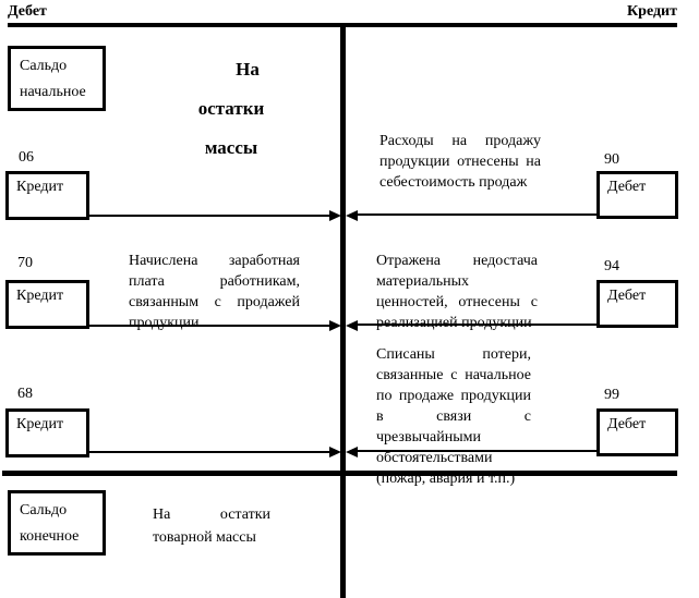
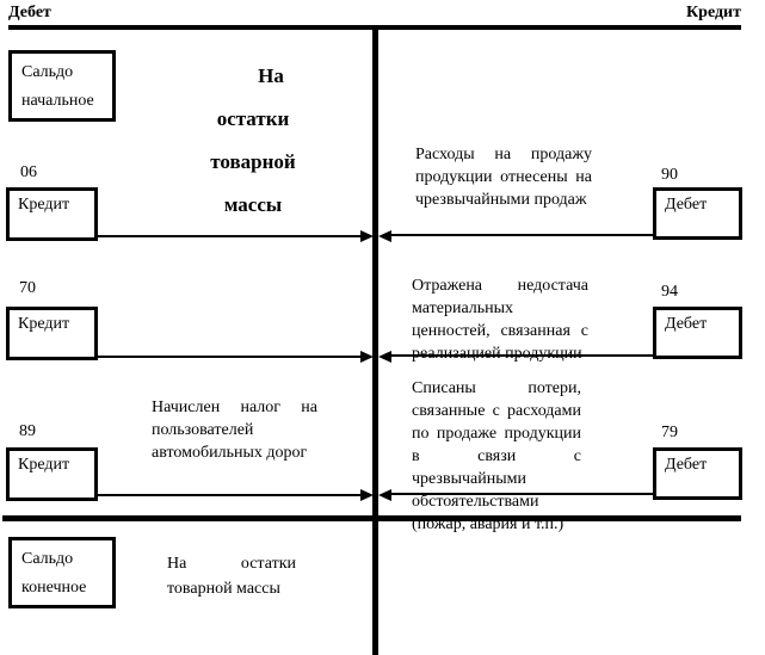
  Дебет
  Кредит
  Сальдо
  начальное
  На
  остатки
+ товарной
  массы
  06
  Кредит
- Расходы на продажу продукции отнесены на себестоимость продаж
+ Расходы на продажу продукции отнесены на чрезвычайными продаж
  90
  Дебет
  70
  Кредит
- Начислена заработная плата работникам, связанным с продажей продукции
- Отражена недостача материальных ценностей, отнесены с реализацией продукции
+ Отражена недостача материальных ценностей, связанная с реализацией продукции
  94
  Дебет
- 68
+ 89
  Кредит
+ Начислен налог на пользователей автомобильных дорог
- Списаны потери, связанные с начальное по продаже продукции в связи с чрезвычайными обстоятельствами (пожар, авария и т.п.)
+ Списаны потери, связанные с расходами по продаже продукции в связи с чрезвычайными обстоятельствами (пожар, авария и т.п.)
- 99
+ 79
  Дебет
  Сальдо
  конечное
  На остатки товарной массы
